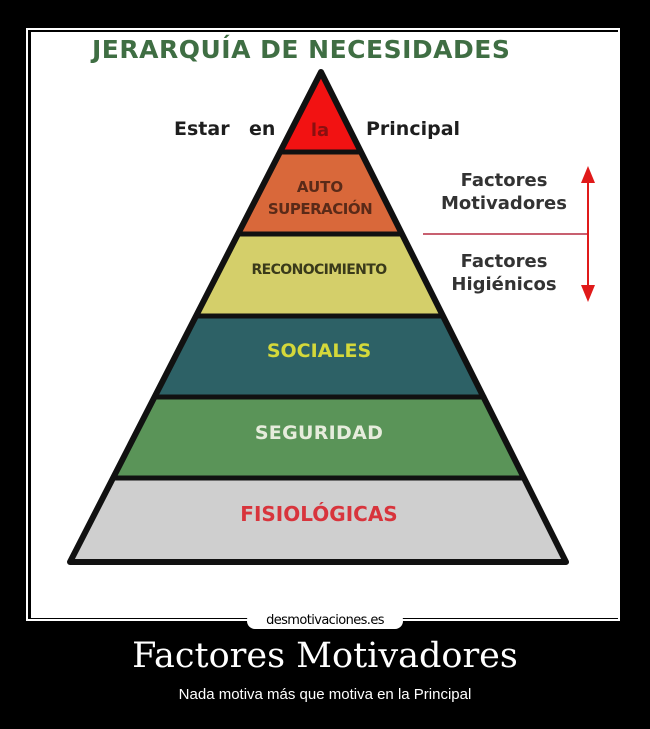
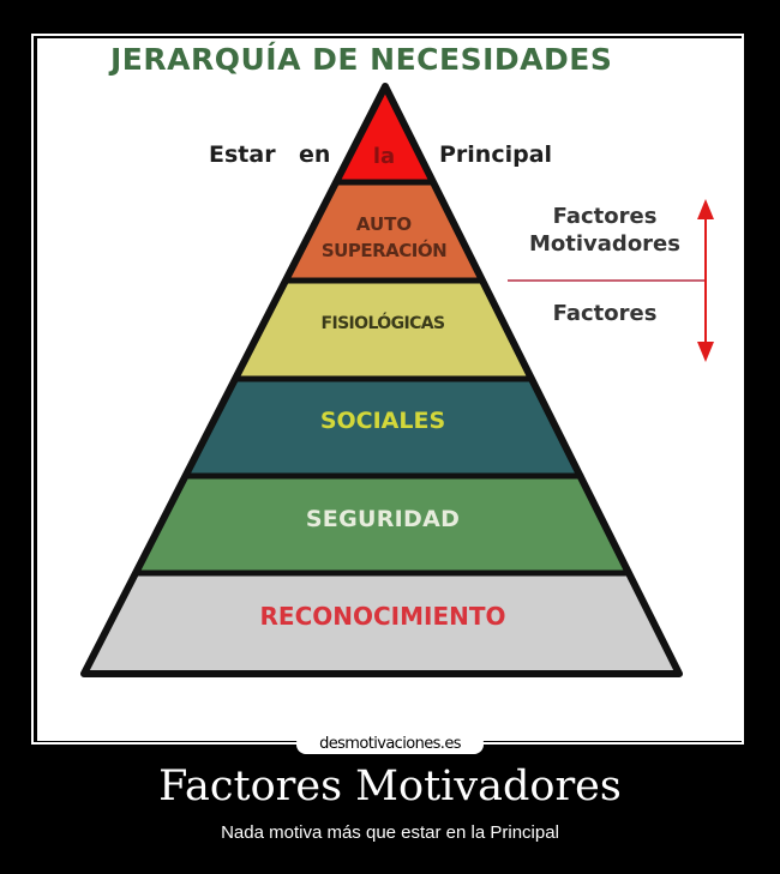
  JERARQUÍA DE NECESIDADES
  Estar
  en
  la
  Principal
  AUTO
  SUPERACIÓN
- RECONOCIMIENTO
+ FISIOLÓGICAS
  SOCIALES
  SEGURIDAD
- FISIOLÓGICAS
+ RECONOCIMIENTO
  Factores
  Motivadores
  Factores
- Higiénicos
  desmotivaciones.es
  Factores Motivadores
- Nada motiva más que motiva en la Principal
+ Nada motiva más que estar en la Principal
